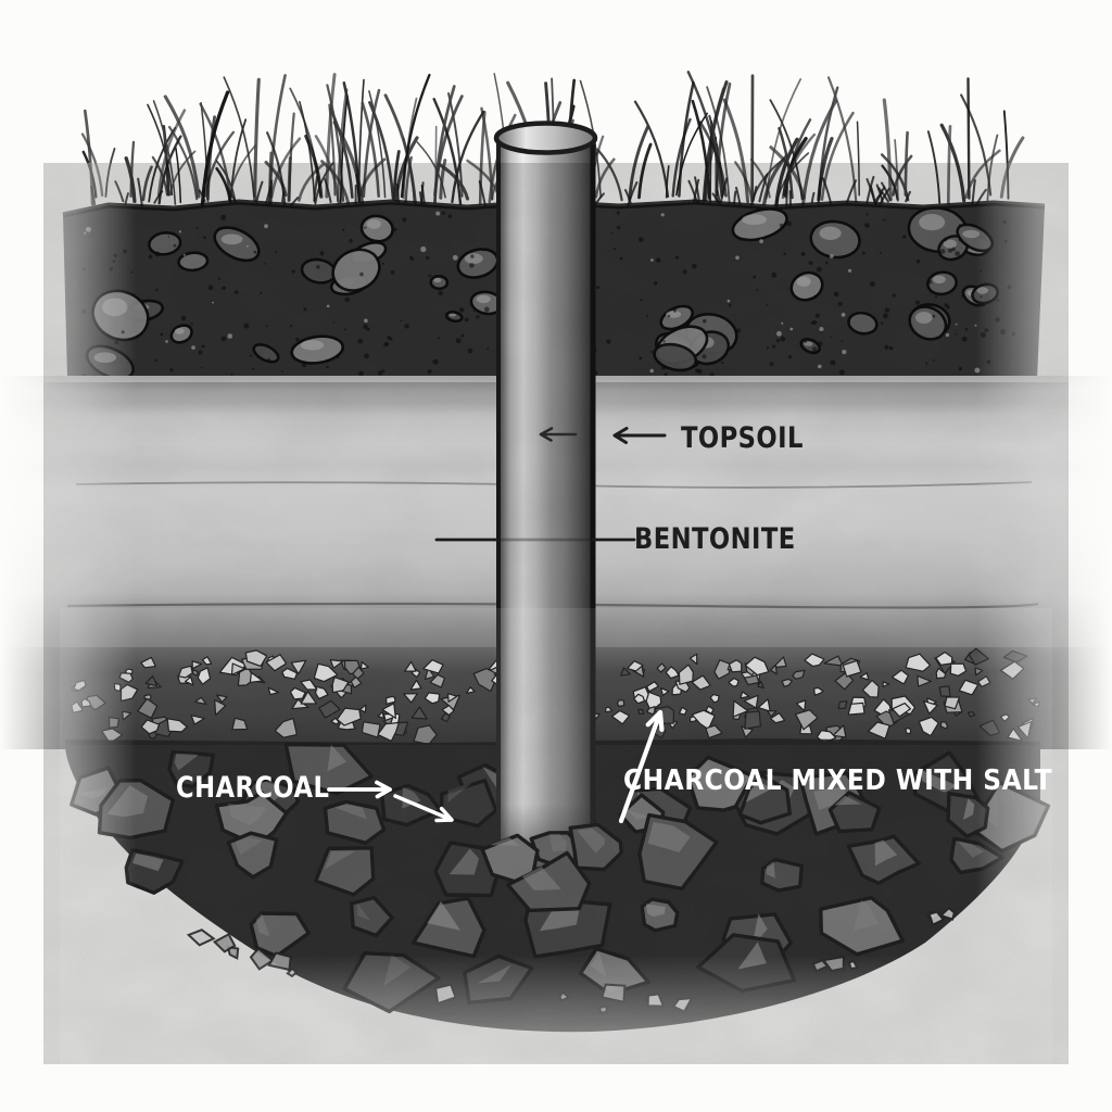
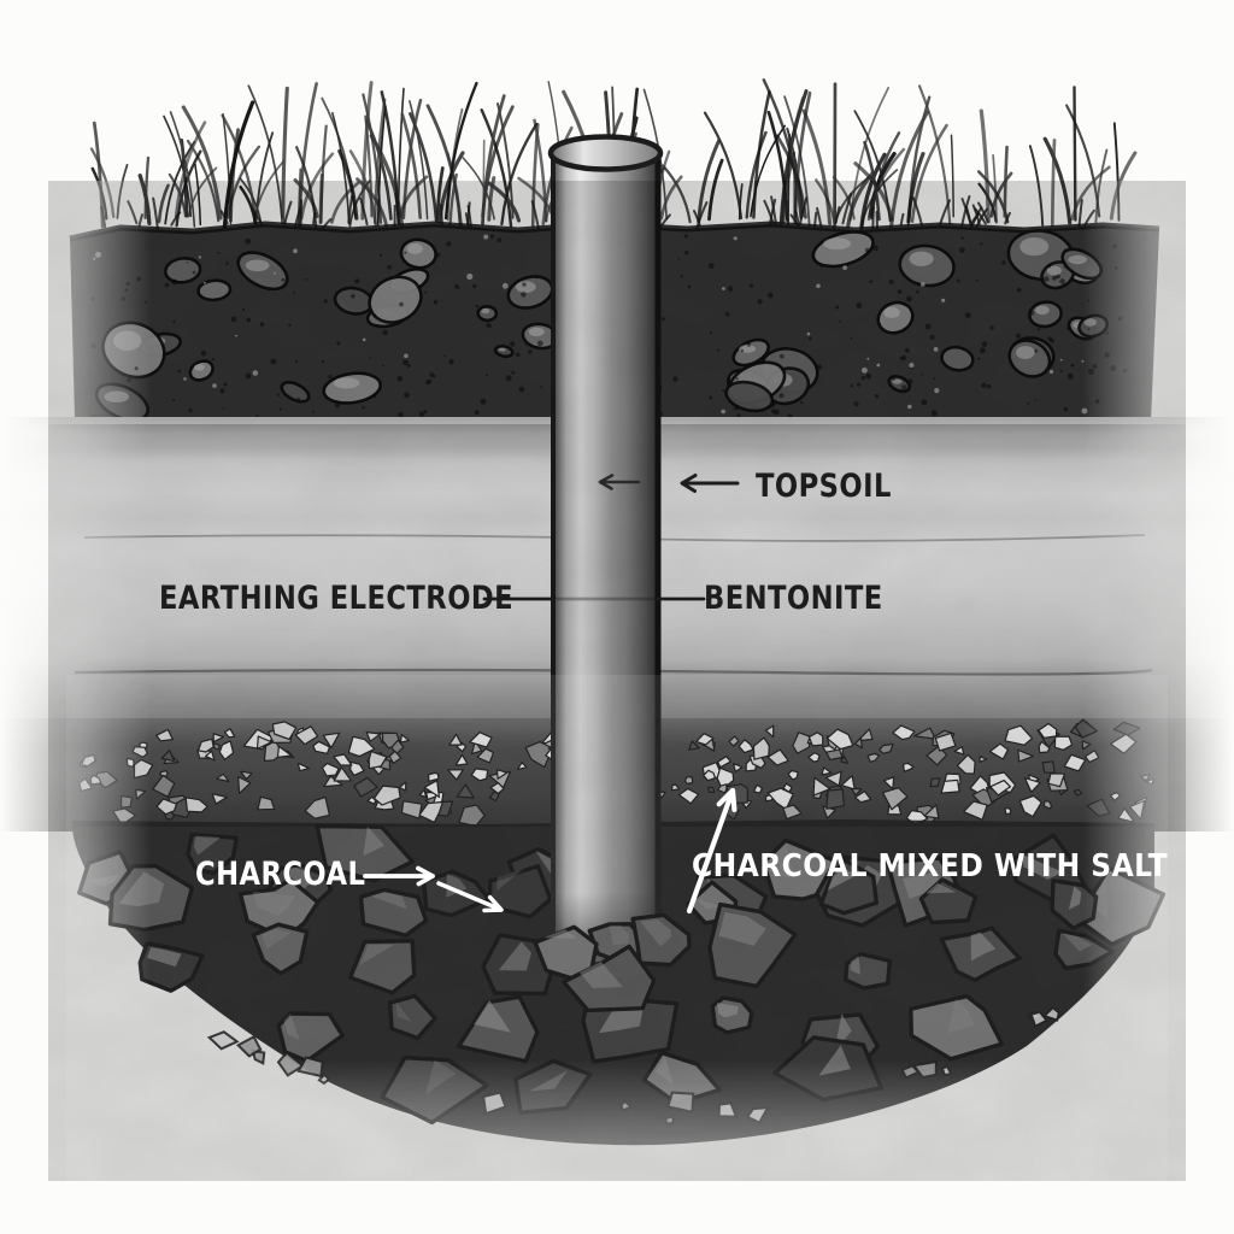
  TOPSOIL
+ EARTHING ELECTRODE
  BENTONITE
  CHARCOAL
  CHARCOAL MIXED WITH SALT
